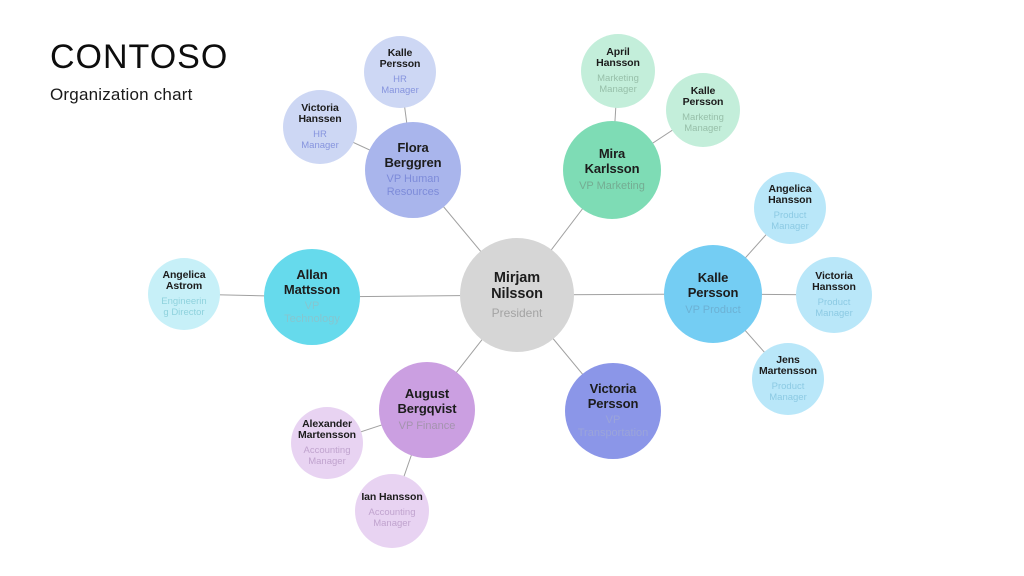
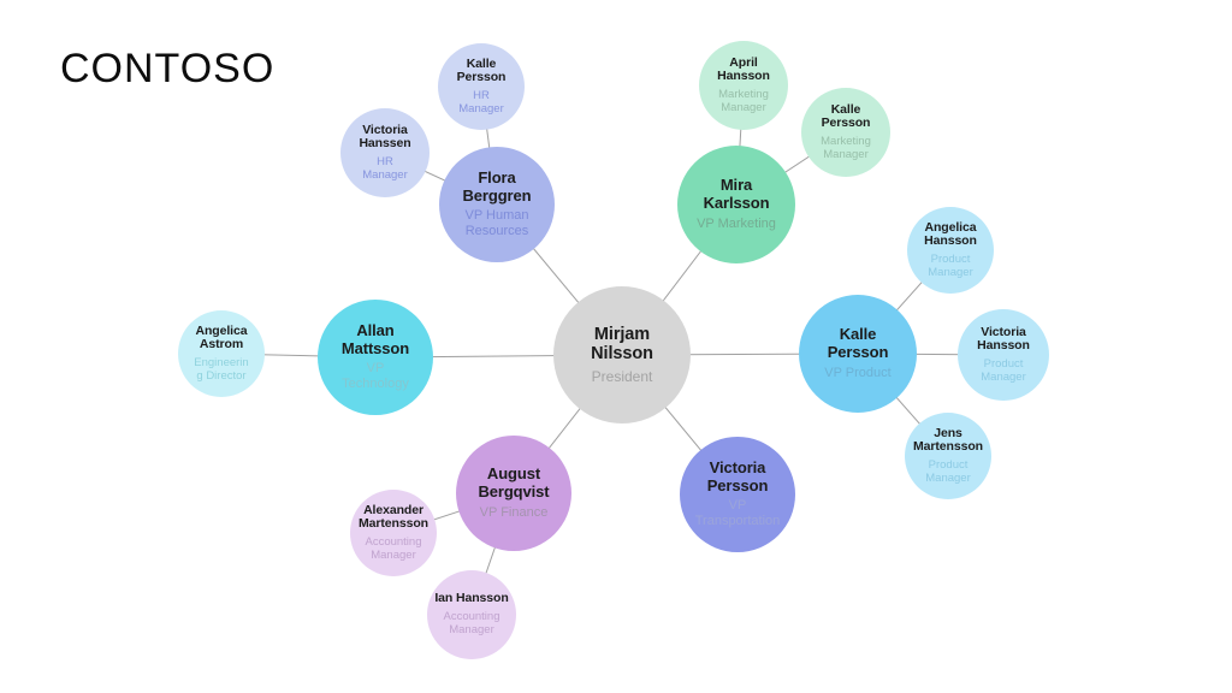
  CONTOSO
- Organization chart
  Kalle
  Persson
  HR
  Manager
  Victoria
  Hanssen
  HR
  Manager
  April
  Hansson
  Marketing
  Manager
  Kalle
  Persson
  Marketing
  Manager
  Angelica
  Astrom
  Engineerin
  g Director
  Angelica
  Hansson
  Product
  Manager
  Victoria
  Hansson
  Product
  Manager
  Jens
  Martensson
  Product
  Manager
  Alexander
  Martensson
  Accounting
  Manager
  Ian Hansson
  Accounting
  Manager
  Flora
  Berggren
  VP Human
  Resources
  Mira
  Karlsson
  VP Marketing
  Allan
  Mattsson
  VP
  Technology
  Kalle
  Persson
  VP Product
  August
  Bergqvist
  VP Finance
  Victoria
  Persson
  Mirjam
  Nilsson
  President
